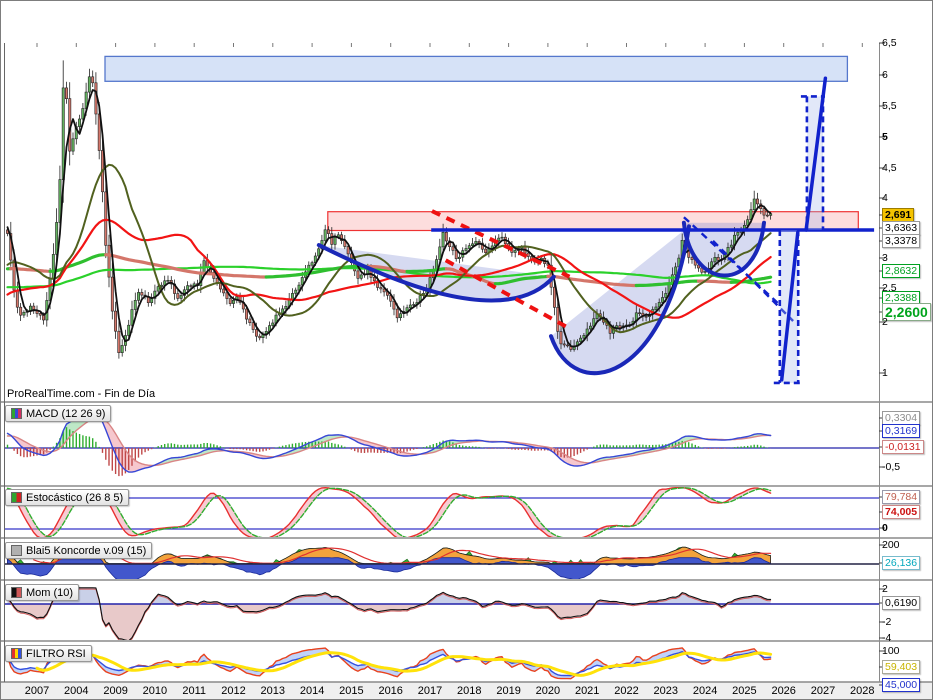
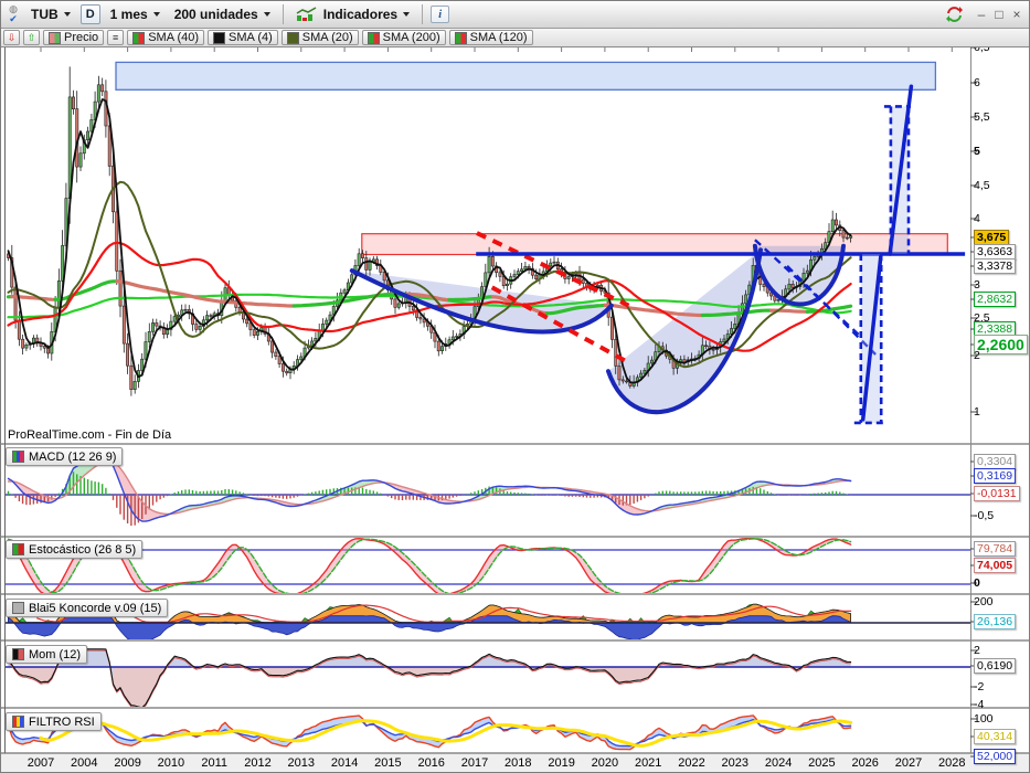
+ ◍
+ ✔
+ TUB
+ D
+ 1 mes
+ 200 unidades
+ Indicadores
+ i
+ –
+ □
+ ×
+ ⇩
+ ⇧
+ Precio
+ ≡
+ SMA (40)
+ SMA (4)
+ SMA (20)
+ SMA (200)
+ SMA (120)
  MACD (12 26 9)
  Estocástico (26 8 5)
  Blai5 Koncorde v.09 (15)
- Mom (10)
+ Mom (12)
  FILTRO RSI
  ProRealTime.com - Fin de Día
  6,5
  6
  5,5
  5
  4,5
  4
- 2,691
+ 3,675
  3,6363
  3,3378
  3
  2,8632
  2,5
  2,3388
  2,2600
  2
  1
  0,3304
  0,3169
  -0,0131
  -0,5
  79,784
  74,005
  0
  200
  26,136
  2
  0,6190
  -2
  -4
  100
- 59,403
+ 40,314
- 45,000
+ 52,000
  2007
  2004
  2009
  2010
  2011
  2012
  2013
  2014
  2015
  2016
  2017
  2018
  2019
  2020
  2021
  2022
  2023
  2024
  2025
  2026
  2027
  2028
